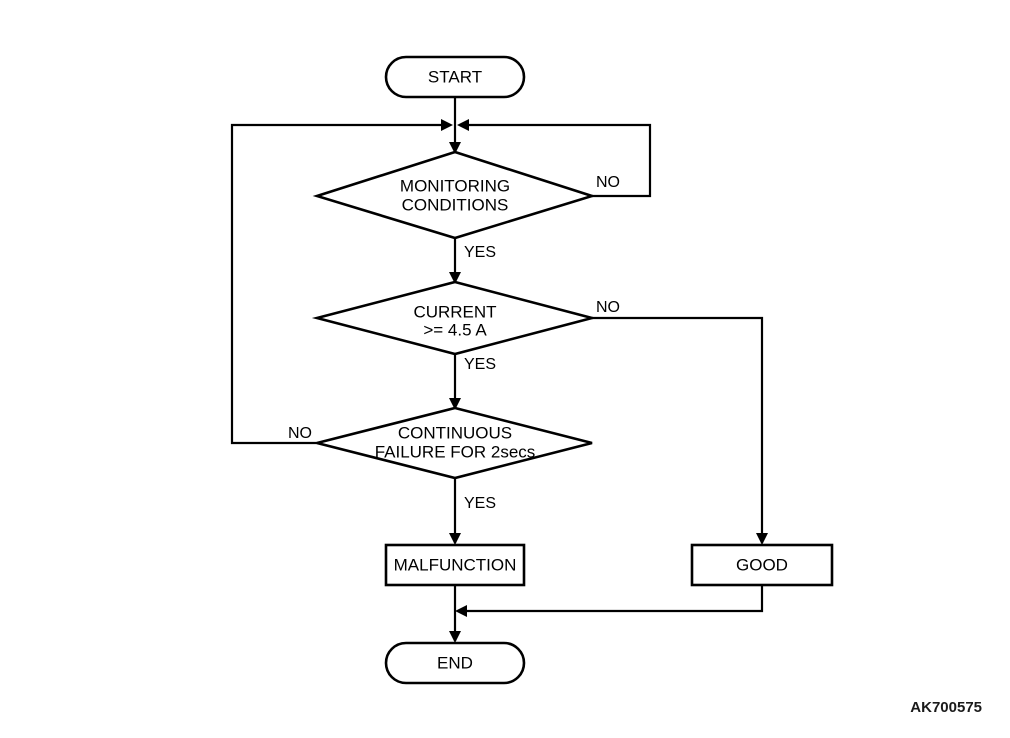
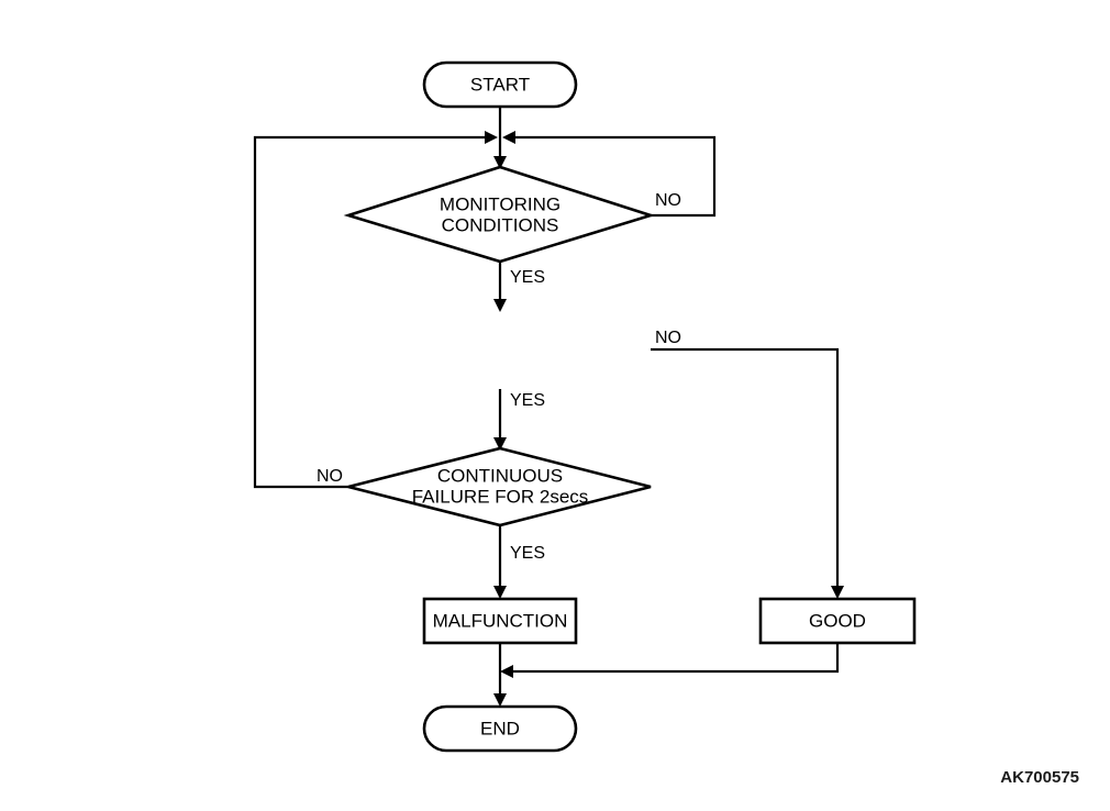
  START
  MONITORING
  CONDITIONS
- CURRENT
- >= 4.5 A
  CONTINUOUS
  FAILURE FOR 2secs
  MALFUNCTION
  GOOD
  END
  NO
  YES
  NO
  YES
  NO
  YES
  AK700575
